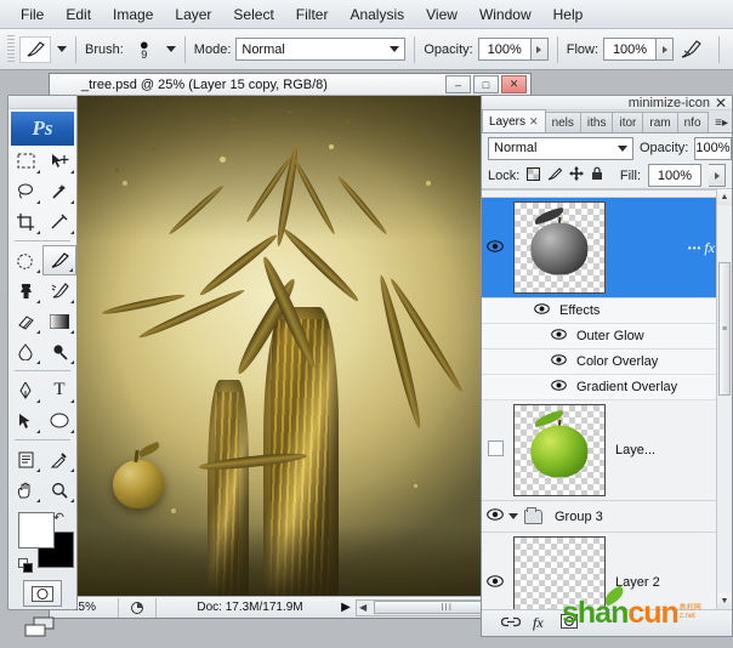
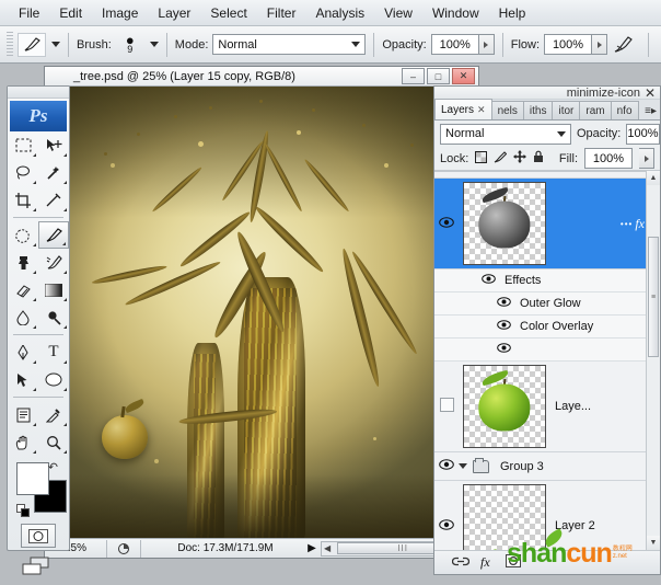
  File
  Edit
  Image
  Layer
  Select
  Filter
  Analysis
  View
  Window
  Help
  Brush:
  ●
  9
  Mode:
  Normal
  Opacity:
  100%
  Flow:
  100%
  _tree.psd @ 25% (Layer 15 copy, RGB/8)
  –
  □
  ✕
  Doc: 17.3M/171.9M
  ▶
  ◀
  III
  Ps
  T
  ↶
  minimize-icon
  ✕
  Layers
  ✕
  nels
  iths
  itor
  ram
  nfo
  ≡▸
  Normal
  Opacity:
  100%
  Lock:
  Fill:
  100%
  •••
  fx
  Effects
  Outer Glow
  Color Overlay
- Gradient Overlay
  Laye...
  Group 3
  Layer 2
  fx
  shan
  cun
